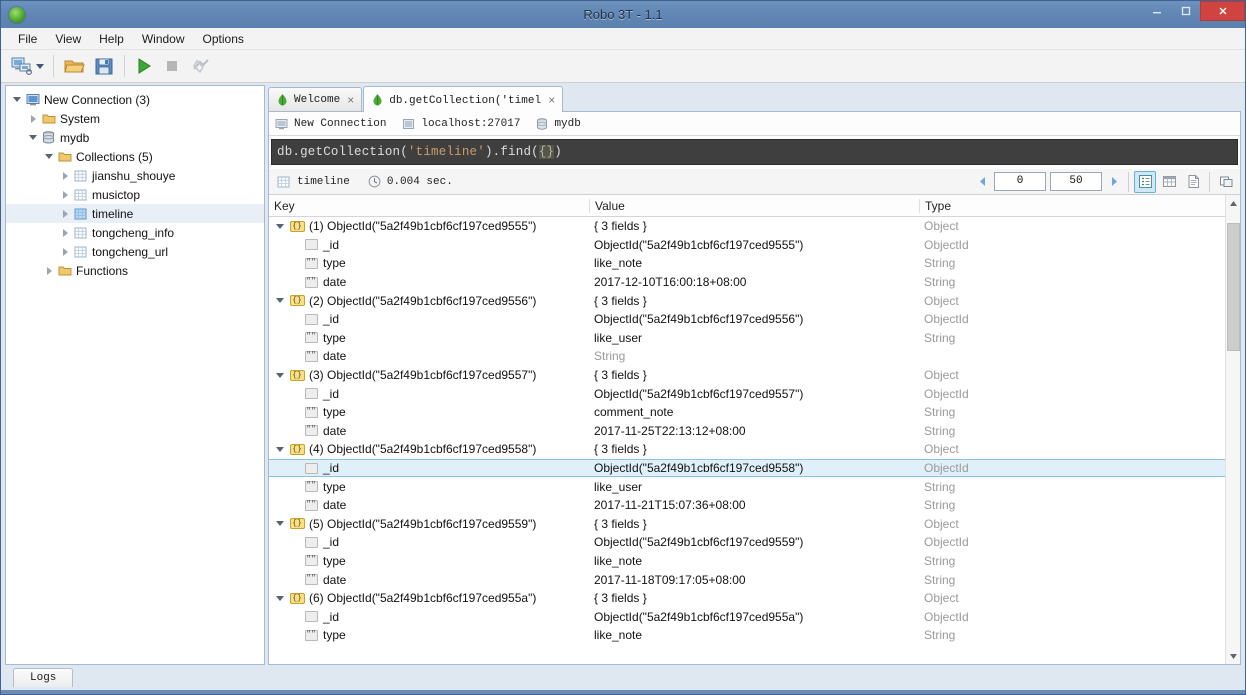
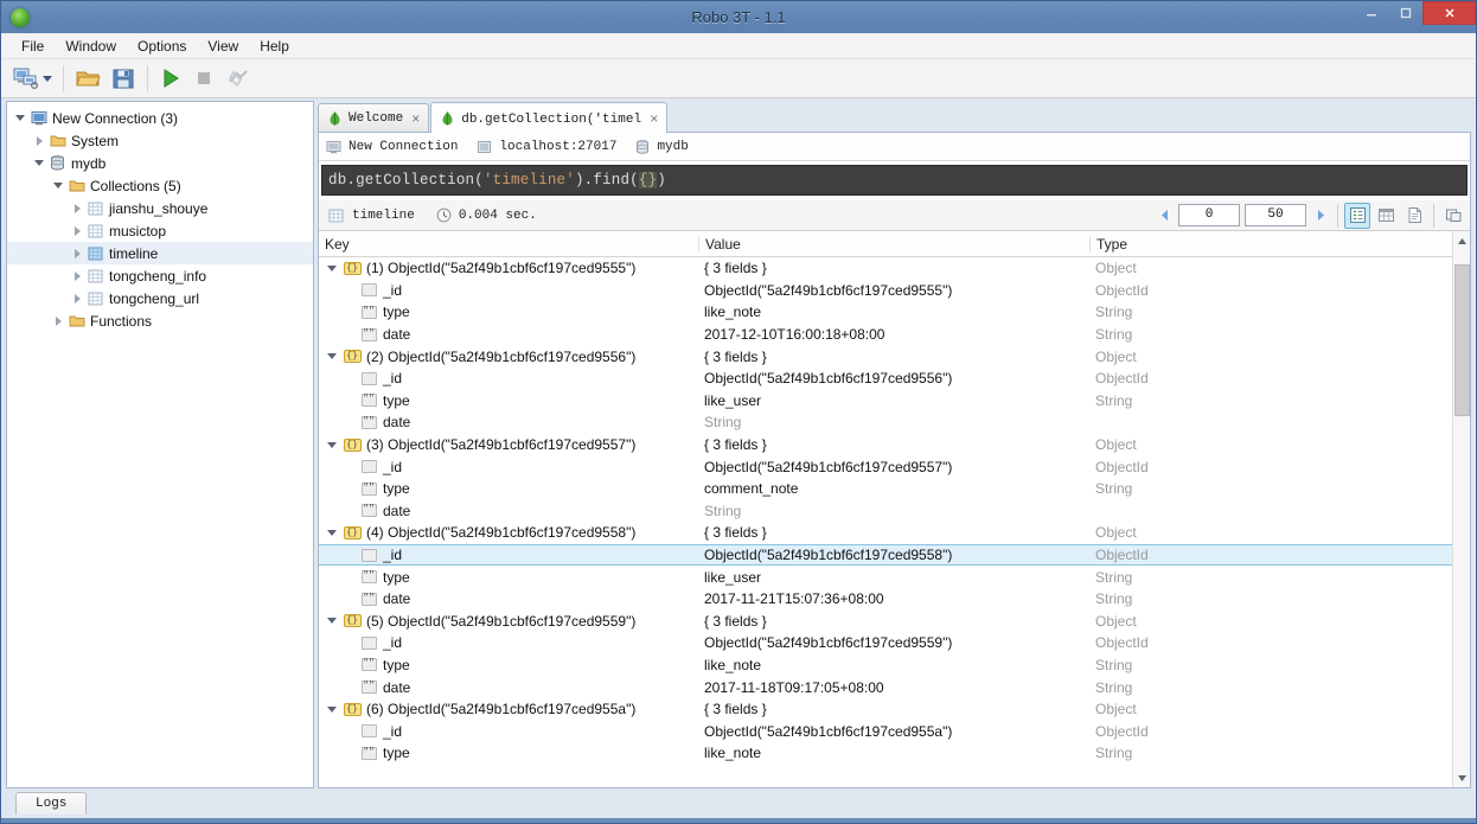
  Robo 3T - 1.1
  File
- View
+ Window
- Help
+ Options
- Window
+ View
- Options
+ Help
  New Connection (3)
  System
  mydb
  Collections (5)
  jianshu_shouye
  musictop
  timeline
  tongcheng_info
  tongcheng_url
  Functions
  Welcome
  ×
  db.getCollection('timel
  ×
  New Connection
  localhost:27017
  mydb
  db.getCollection(
  'timeline'
  ).find(
  {}
  )
  timeline
  0.004 sec.
  0
  50
  Key
  Value
  Type
  {}
  (1) ObjectId("5a2f49b1cbf6cf197ced9555")
  { 3 fields }
  Object
  _id
  ObjectId("5a2f49b1cbf6cf197ced9555")
  ObjectId
  ""
  type
  like_note
  String
  ""
  date
  2017-12-10T16:00:18+08:00
  String
  {}
  (2) ObjectId("5a2f49b1cbf6cf197ced9556")
  { 3 fields }
  Object
  _id
  ObjectId("5a2f49b1cbf6cf197ced9556")
  ObjectId
  ""
  type
  like_user
  String
  ""
  date
  String
  {}
  (3) ObjectId("5a2f49b1cbf6cf197ced9557")
  { 3 fields }
  Object
  _id
  ObjectId("5a2f49b1cbf6cf197ced9557")
  ObjectId
  ""
  type
  comment_note
  String
  ""
  date
- 2017-11-25T22:13:12+08:00
  String
  {}
  (4) ObjectId("5a2f49b1cbf6cf197ced9558")
  { 3 fields }
  Object
  _id
  ObjectId("5a2f49b1cbf6cf197ced9558")
  ObjectId
  ""
  type
  like_user
  String
  ""
  date
  2017-11-21T15:07:36+08:00
  String
  {}
  (5) ObjectId("5a2f49b1cbf6cf197ced9559")
  { 3 fields }
  Object
  _id
  ObjectId("5a2f49b1cbf6cf197ced9559")
  ObjectId
  ""
  type
  like_note
  String
  ""
  date
  2017-11-18T09:17:05+08:00
  String
  {}
  (6) ObjectId("5a2f49b1cbf6cf197ced955a")
  { 3 fields }
  Object
  _id
  ObjectId("5a2f49b1cbf6cf197ced955a")
  ObjectId
  ""
  type
  like_note
  String
  Logs
